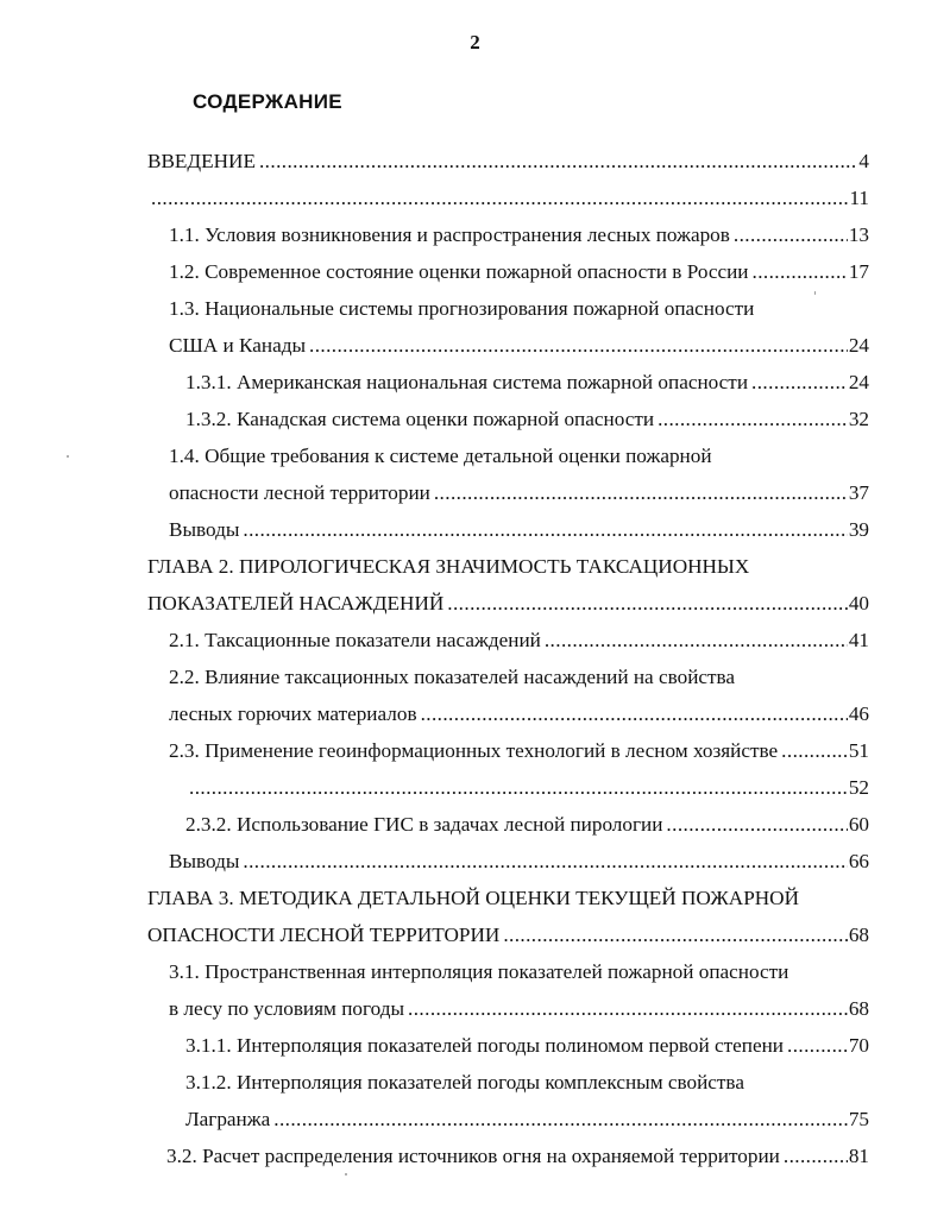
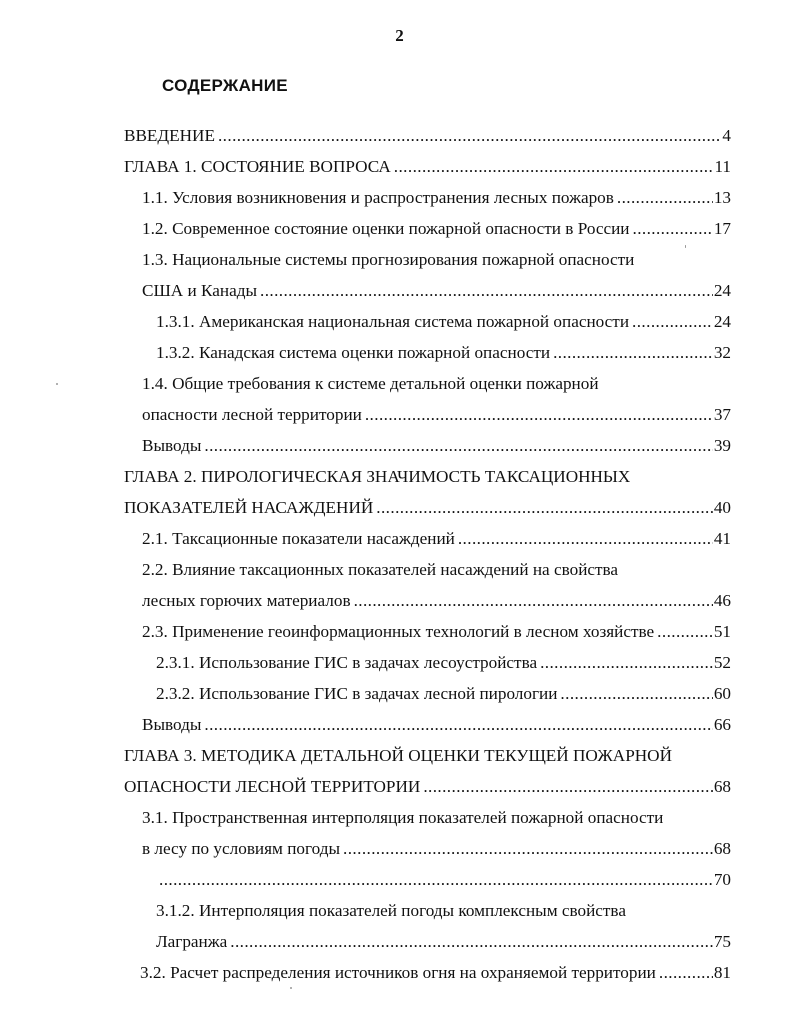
  2
  СОДЕРЖАНИЕ
  ВВЕДЕНИЕ
  4
+ ГЛАВА 1. СОСТОЯНИЕ ВОПРОСА
  11
  1.1. Условия возникновения и распространения лесных пожаров
  13
  1.2. Современное состояние оценки пожарной опасности в России
  17
  1.3. Национальные системы прогнозирования пожарной опасности
  США и Канады
  24
  1.3.1. Американская национальная система пожарной опасности
  24
  1.3.2. Канадская система оценки пожарной опасности
  32
  1.4. Общие требования к системе детальной оценки пожарной
  опасности лесной территории
  37
  Выводы
  39
  ГЛАВА 2. ПИРОЛОГИЧЕСКАЯ ЗНАЧИМОСТЬ ТАКСАЦИОННЫХ
  ПОКАЗАТЕЛЕЙ НАСАЖДЕНИЙ
  40
  2.1. Таксационные показатели насаждений
  41
  2.2. Влияние таксационных показателей насаждений на свойства
  лесных горючих материалов
  46
  2.3. Применение геоинформационных технологий в лесном хозяйстве
  51
+ 2.3.1. Использование ГИС в задачах лесоустройства
  52
  2.3.2. Использование ГИС в задачах лесной пирологии
  60
  Выводы
  66
  ГЛАВА 3. МЕТОДИКА ДЕТАЛЬНОЙ ОЦЕНКИ ТЕКУЩЕЙ ПОЖАРНОЙ
  ОПАСНОСТИ ЛЕСНОЙ ТЕРРИТОРИИ
  68
  3.1. Пространственная интерполяция показателей пожарной опасности
  в лесу по условиям погоды
  68
- 3.1.1. Интерполяция показателей погоды полиномом первой степени
  70
  3.1.2. Интерполяция показателей погоды комплексным свойства
  Лагранжа
  75
  3.2. Расчет распределения источников огня на охраняемой территории
  81
